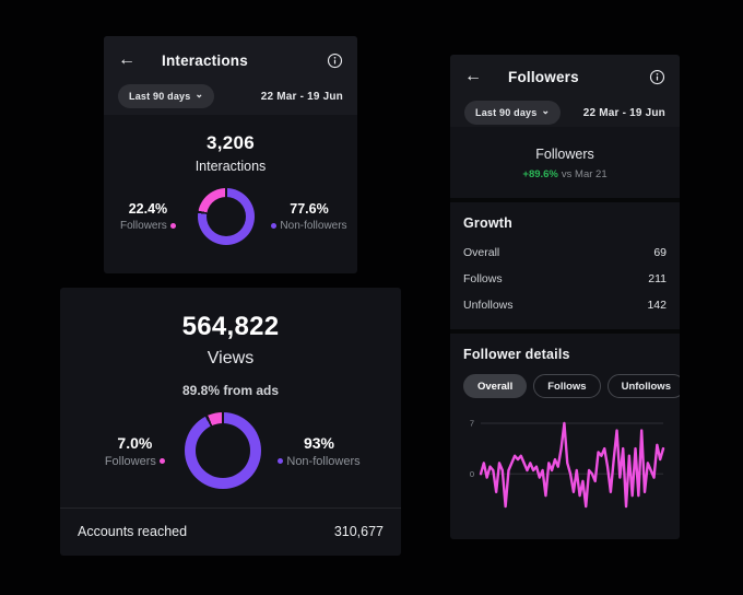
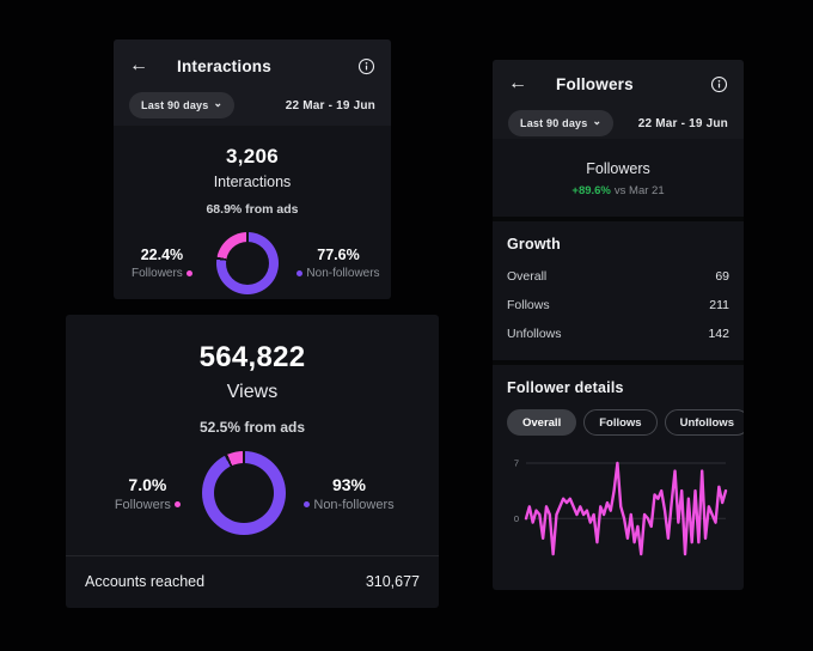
  ←
  Interactions
  Last 90 days
  ⌄
  22 Mar - 19 Jun
  3,206
  Interactions
+ 68.9% from ads
  22.4%
  Followers
  77.6%
  Non-followers
  564,822
  Views
- 89.8% from ads
+ 52.5% from ads
  7.0%
  Followers
  93%
  Non-followers
  Accounts reached
  310,677
  ←
  Followers
  Last 90 days
  ⌄
  22 Mar - 19 Jun
  Followers
  +89.6% vs Mar 21
  Growth
  Overall
  69
  Follows
  211
  Unfollows
  142
  Follower details
  Overall
  Follows
  Unfollows
  7
  0
